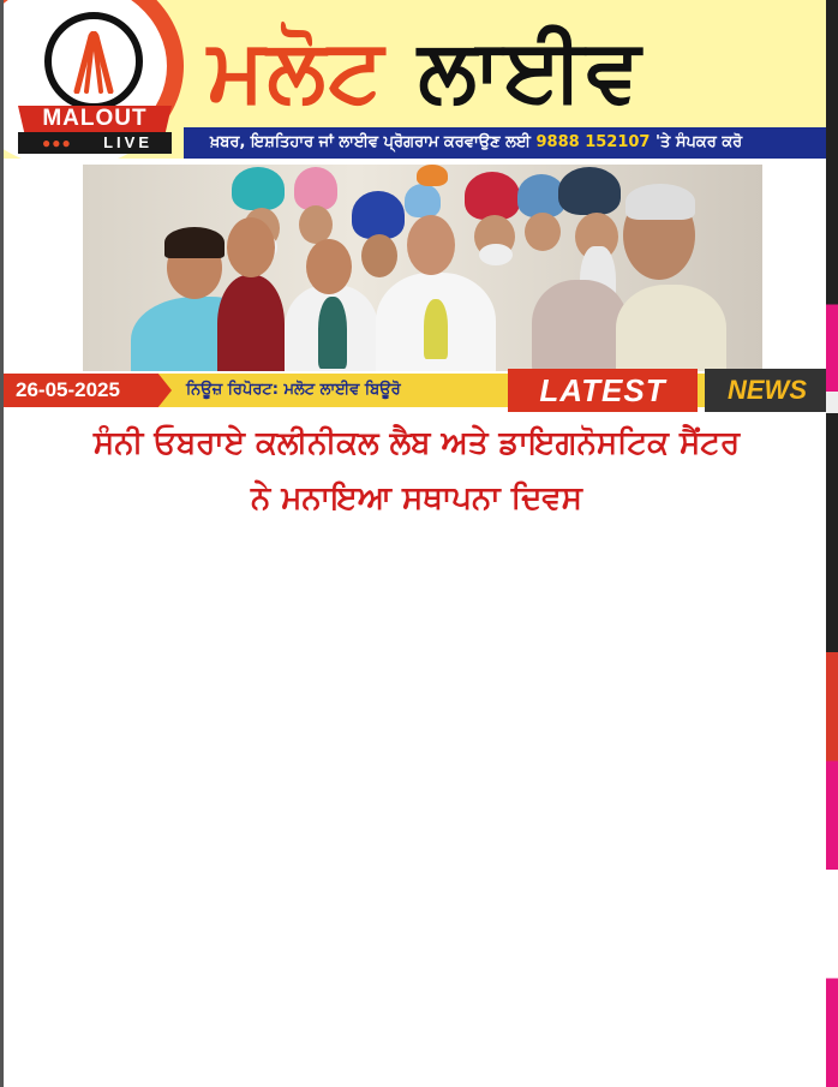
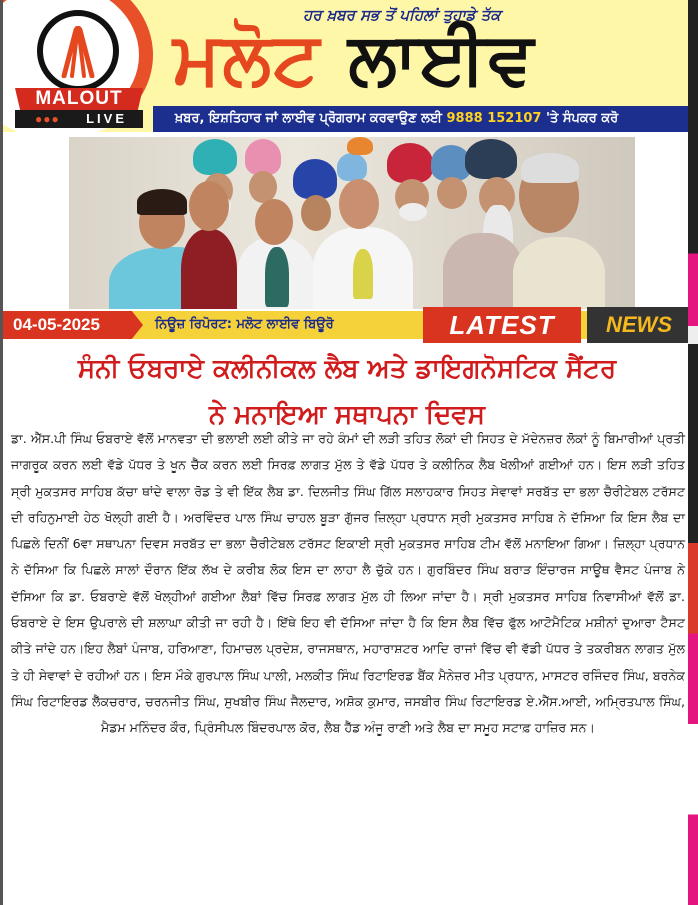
  MALOUT
  ●●●
  LIVE
+ ਹਰ ਖ਼ਬਰ ਸਭ ਤੋਂ ਪਹਿਲਾਂ ਤੁਹਾਡੇ ਤੱਕ
  ਮਲੋਟ ਲਾਈਵ
  ਖ਼ਬਰ, ਇਸ਼ਤਿਹਾਰ ਜਾਂ ਲਾਈਵ ਪ੍ਰੋਗਰਾਮ ਕਰਵਾਉਣ ਲਈ 9888 152107 'ਤੇ ਸੰਪਕਰ ਕਰੋ
- 26-05-2025
+ 04-05-2025
  ਨਿਊਜ਼ ਰਿਪੋਰਟ: ਮਲੋਟ ਲਾਈਵ ਬਿਊਰੋ
  LATEST
  NEWS
  ਸੰਨੀ ਓਬਰਾਏ ਕਲੀਨੀਕਲ ਲੈਬ ਅਤੇ ਡਾਇਗਨੋਸਟਿਕ ਸੈਂਟਰ
  ਨੇ ਮਨਾਇਆ ਸਥਾਪਨਾ ਦਿਵਸ
+ ਡਾ. ਐੱਸ.ਪੀ ਸਿੰਘ ਓਬਰਾਏ ਵੱਲੋਂ ਮਾਨਵਤਾ ਦੀ ਭਲਾਈ ਲਈ ਕੀਤੇ ਜਾ ਰਹੇ ਕੰਮਾਂ ਦੀ ਲੜੀ ਤਹਿਤ ਲੋਕਾਂ ਦੀ ਸਿਹਤ ਦੇ ਮੱਦੇਨਜ਼ਰ ਲੋਕਾਂ ਨੂੰ ਬਿਮਾਰੀਆਂ ਪ੍ਰਤੀ ਜਾਗਰੂਕ ਕਰਨ ਲਈ ਵੱਡੇ ਪੱਧਰ ਤੇ ਖੂਨ ਚੈੱਕ ਕਰਨ ਲਈ ਸਿਰਫ਼ ਲਾਗਤ ਮੁੱਲ ਤੇ ਵੱਡੇ ਪੱਧਰ ਤੇ ਕਲੀਨਿਕ ਲੈਬ ਖੋਲੀਆਂ ਗਈਆਂ ਹਨ। ਇਸ ਲੜੀ ਤਹਿਤ ਸ੍ਰੀ ਮੁਕਤਸਰ ਸਾਹਿਬ ਕੱਚਾ ਥਾਂਦੇ ਵਾਲਾ ਰੋਡ ਤੇ ਵੀ ਇੱਕ ਲੈਬ ਡਾ. ਦਿਲਜੀਤ ਸਿੰਘ ਗਿੱਲ ਸਲਾਹਕਾਰ ਸਿਹਤ ਸੇਵਾਵਾਂ ਸਰਬੱਤ ਦਾ ਭਲਾ ਚੈਰੀਟੇਬਲ ਟਰੱਸਟ ਦੀ ਰਹਿਨੁਮਾਈ ਹੇਠ ਖੋਲ੍ਹੀ ਗਈ ਹੈ। ਅਰਵਿੰਦਰ ਪਾਲ ਸਿੰਘ ਚਾਹਲ ਬੂੜਾ ਗੁੱਜਰ ਜ਼ਿਲ੍ਹਾ ਪ੍ਰਧਾਨ ਸ੍ਰੀ ਮੁਕਤਸਰ ਸਾਹਿਬ ਨੇ ਦੱਸਿਆ ਕਿ ਇਸ ਲੈਬ ਦਾ ਪਿਛਲੇ ਦਿਨੀਂ 6ਵਾ ਸਥਾਪਨਾ ਦਿਵਸ ਸਰਬੱਤ ਦਾ ਭਲਾ ਚੈਰੀਟੇਬਲ ਟਰੱਸਟ ਇਕਾਈ ਸ੍ਰੀ ਮੁਕਤਸਰ ਸਾਹਿਬ ਟੀਮ ਵੱਲੋਂ ਮਨਾਇਆ ਗਿਆ। ਜ਼ਿਲ੍ਹਾ ਪ੍ਰਧਾਨ ਨੇ ਦੱਸਿਆ ਕਿ ਪਿਛਲੇ ਸਾਲਾਂ ਦੌਰਾਨ ਇੱਕ ਲੱਖ ਦੇ ਕਰੀਬ ਲੋਕ ਇਸ ਦਾ ਲਾਹਾ ਲੈ ਚੁੱਕੇ ਹਨ। ਗੁਰਬਿੰਦਰ ਸਿੰਘ ਬਰਾੜ ਇੰਚਾਰਜ ਸਾਊਥ ਵੈਸਟ ਪੰਜਾਬ ਨੇ ਦੱਸਿਆ ਕਿ ਡਾ. ਓਬਰਾਏ ਵੱਲੋਂ ਖੋਲ੍ਹੀਆਂ ਗਈਆ ਲੈਬਾਂ ਵਿੱਚ ਸਿਰਫ਼ ਲਾਗਤ ਮੁੱਲ ਹੀ ਲਿਆ ਜਾਂਦਾ ਹੈ। ਸ੍ਰੀ ਮੁਕਤਸਰ ਸਾਹਿਬ ਨਿਵਾਸੀਆਂ ਵੱਲੋਂ ਡਾ. ਓਬਰਾਏ ਦੇ ਇਸ ਉਪਰਾਲੇ ਦੀ ਸ਼ਲਾਘਾ ਕੀਤੀ ਜਾ ਰਹੀ ਹੈ। ਇੱਥੇ ਇਹ ਵੀ ਦੱਸਿਆ ਜਾਂਦਾ ਹੈ ਕਿ ਇਸ ਲੈਬ ਵਿੱਚ ਫੁੱਲ ਆਟੋਮੈਟਿਕ ਮਸ਼ੀਨਾਂ ਦੁਆਰਾ ਟੈਸਟ ਕੀਤੇ ਜਾਂਦੇ ਹਨ।ਇਹ ਲੈਬਾਂ ਪੰਜਾਬ, ਹਰਿਆਣਾ, ਹਿਮਾਚਲ ਪ੍ਰਦੇਸ਼, ਰਾਜਸਥਾਨ, ਮਹਾਰਾਸ਼ਟਰ ਆਦਿ ਰਾਜਾਂ ਵਿੱਚ ਵੀ ਵੱਡੀ ਪੱਧਰ ਤੇ ਤਕਰੀਬਨ ਲਾਗਤ ਮੁੱਲ ਤੇ ਹੀ ਸੇਵਾਵਾਂ ਦੇ ਰਹੀਆਂ ਹਨ। ਇਸ ਮੌਕੇ ਗੁਰਪਾਲ ਸਿੰਘ ਪਾਲੀ, ਮਲਕੀਤ ਸਿੰਘ ਰਿਟਾਇਰਡ ਬੈਂਕ ਮੈਨੇਜ਼ਰ ਮੀਤ ਪ੍ਰਧਾਨ, ਮਾਸਟਰ ਰਜਿੰਦਰ ਸਿੰਘ, ਬਰਨੇਕ ਸਿੰਘ ਰਿਟਾਇਰਡ ਲੈੱਕਚਰਾਰ, ਚਰਨਜੀਤ ਸਿੰਘ, ਸੁਖਬੀਰ ਸਿੰਘ ਜੈਲਦਾਰ, ਅਸ਼ੋਕ ਕੁਮਾਰ, ਜਸਬੀਰ ਸਿੰਘ ਰਿਟਾਇਰਡ ਏ.ਐੱਸ.ਆਈ, ਅਮ੍ਰਿਤਪਾਲ ਸਿੰਘ, ਮੈਡਮ ਮਨਿੰਦਰ ਕੌਰ, ਪ੍ਰਿੰਸੀਪਲ ਬਿੰਦਰਪਾਲ ਕੋਰ, ਲੈਬ ਹੈੱਡ ਅੰਜੂ ਰਾਣੀ ਅਤੇ ਲੈਬ ਦਾ ਸਮੂਹ ਸਟਾਫ਼ ਹਾਜ਼ਿਰ ਸਨ।
